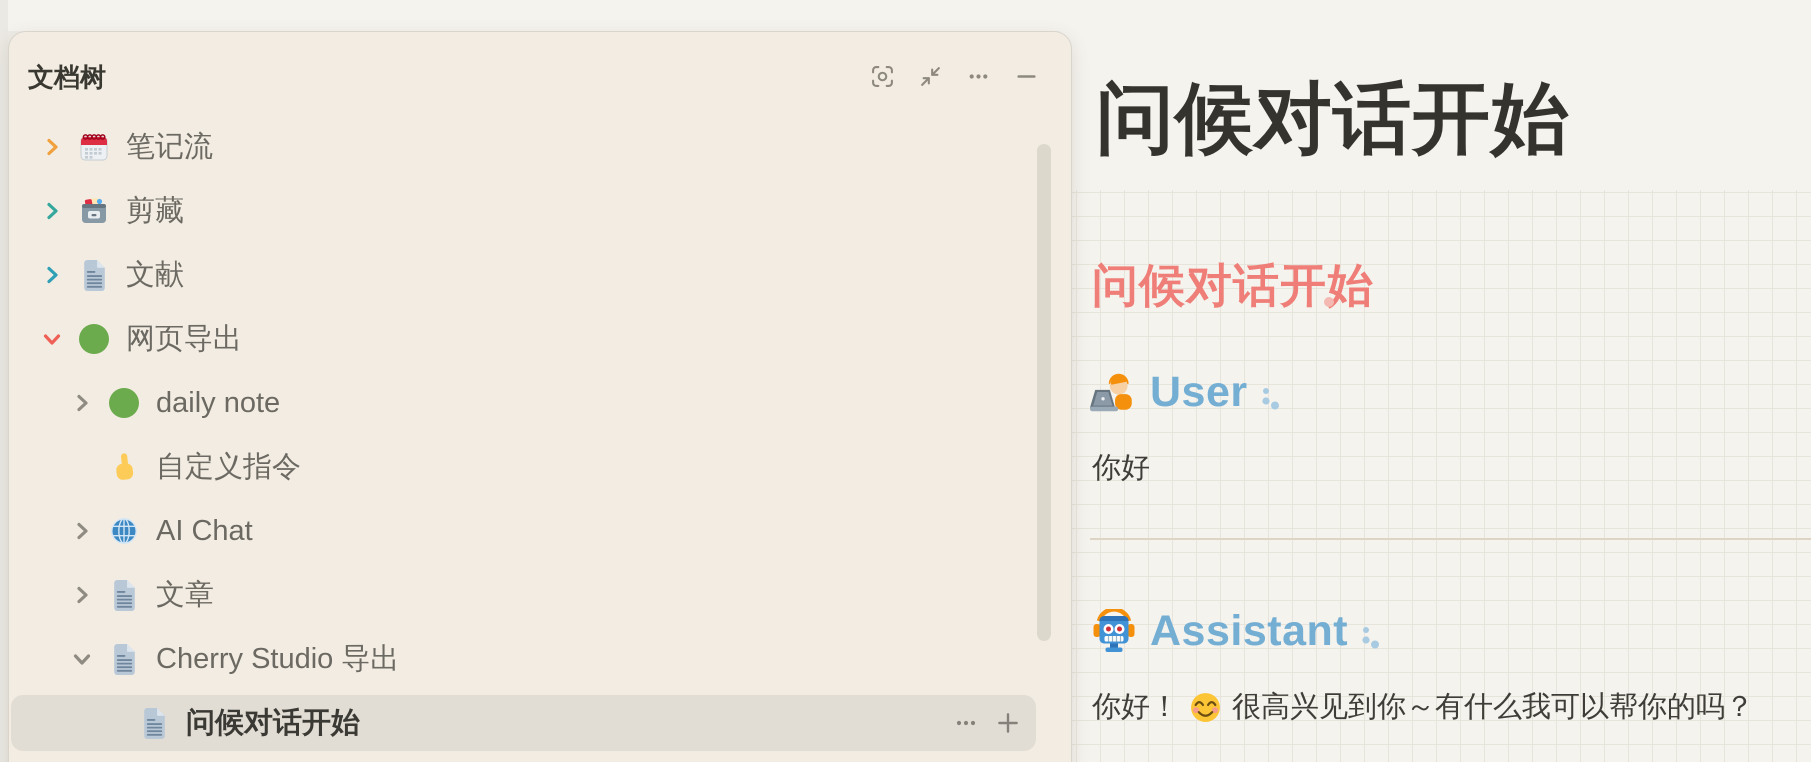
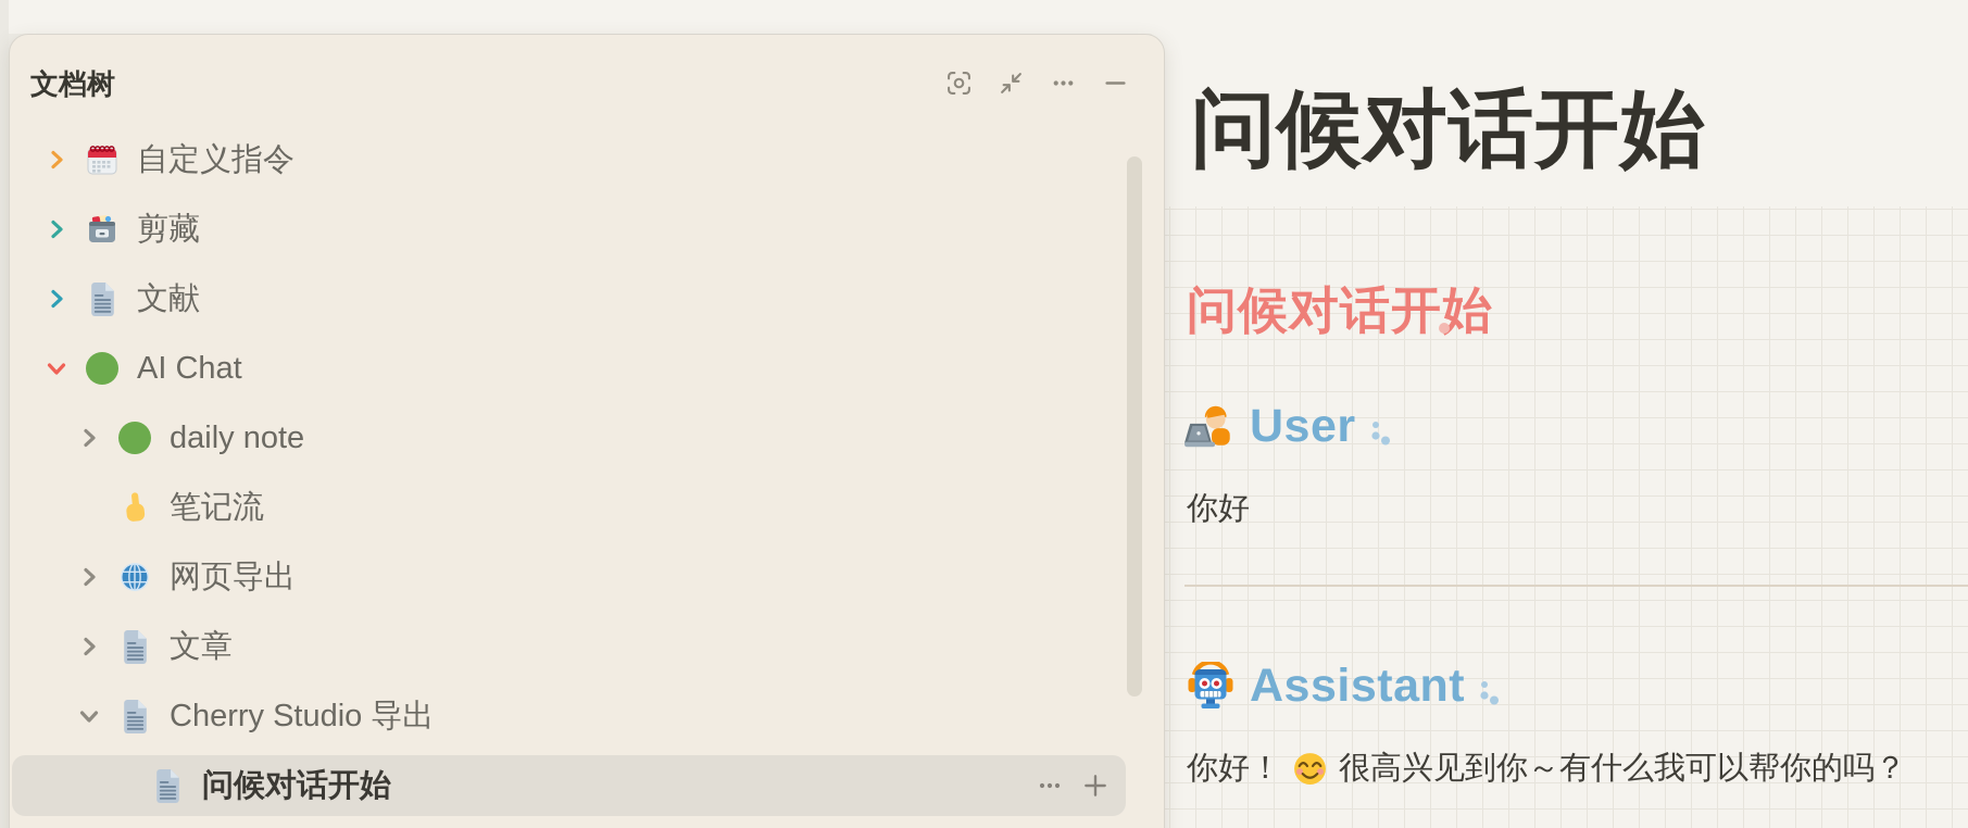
  问候对话开始
  问候对话开始
  User
  你好
  Assistant
  你好！
  很高兴见到你～有什么我可以帮你的吗？
  文档树
- 笔记流
+ 自定义指令
  剪藏
  文献
- 网页导出
+ AI Chat
  daily note
- 自定义指令
+ 笔记流
- AI Chat
+ 网页导出
  文章
  Cherry Studio 导出
  问候对话开始
